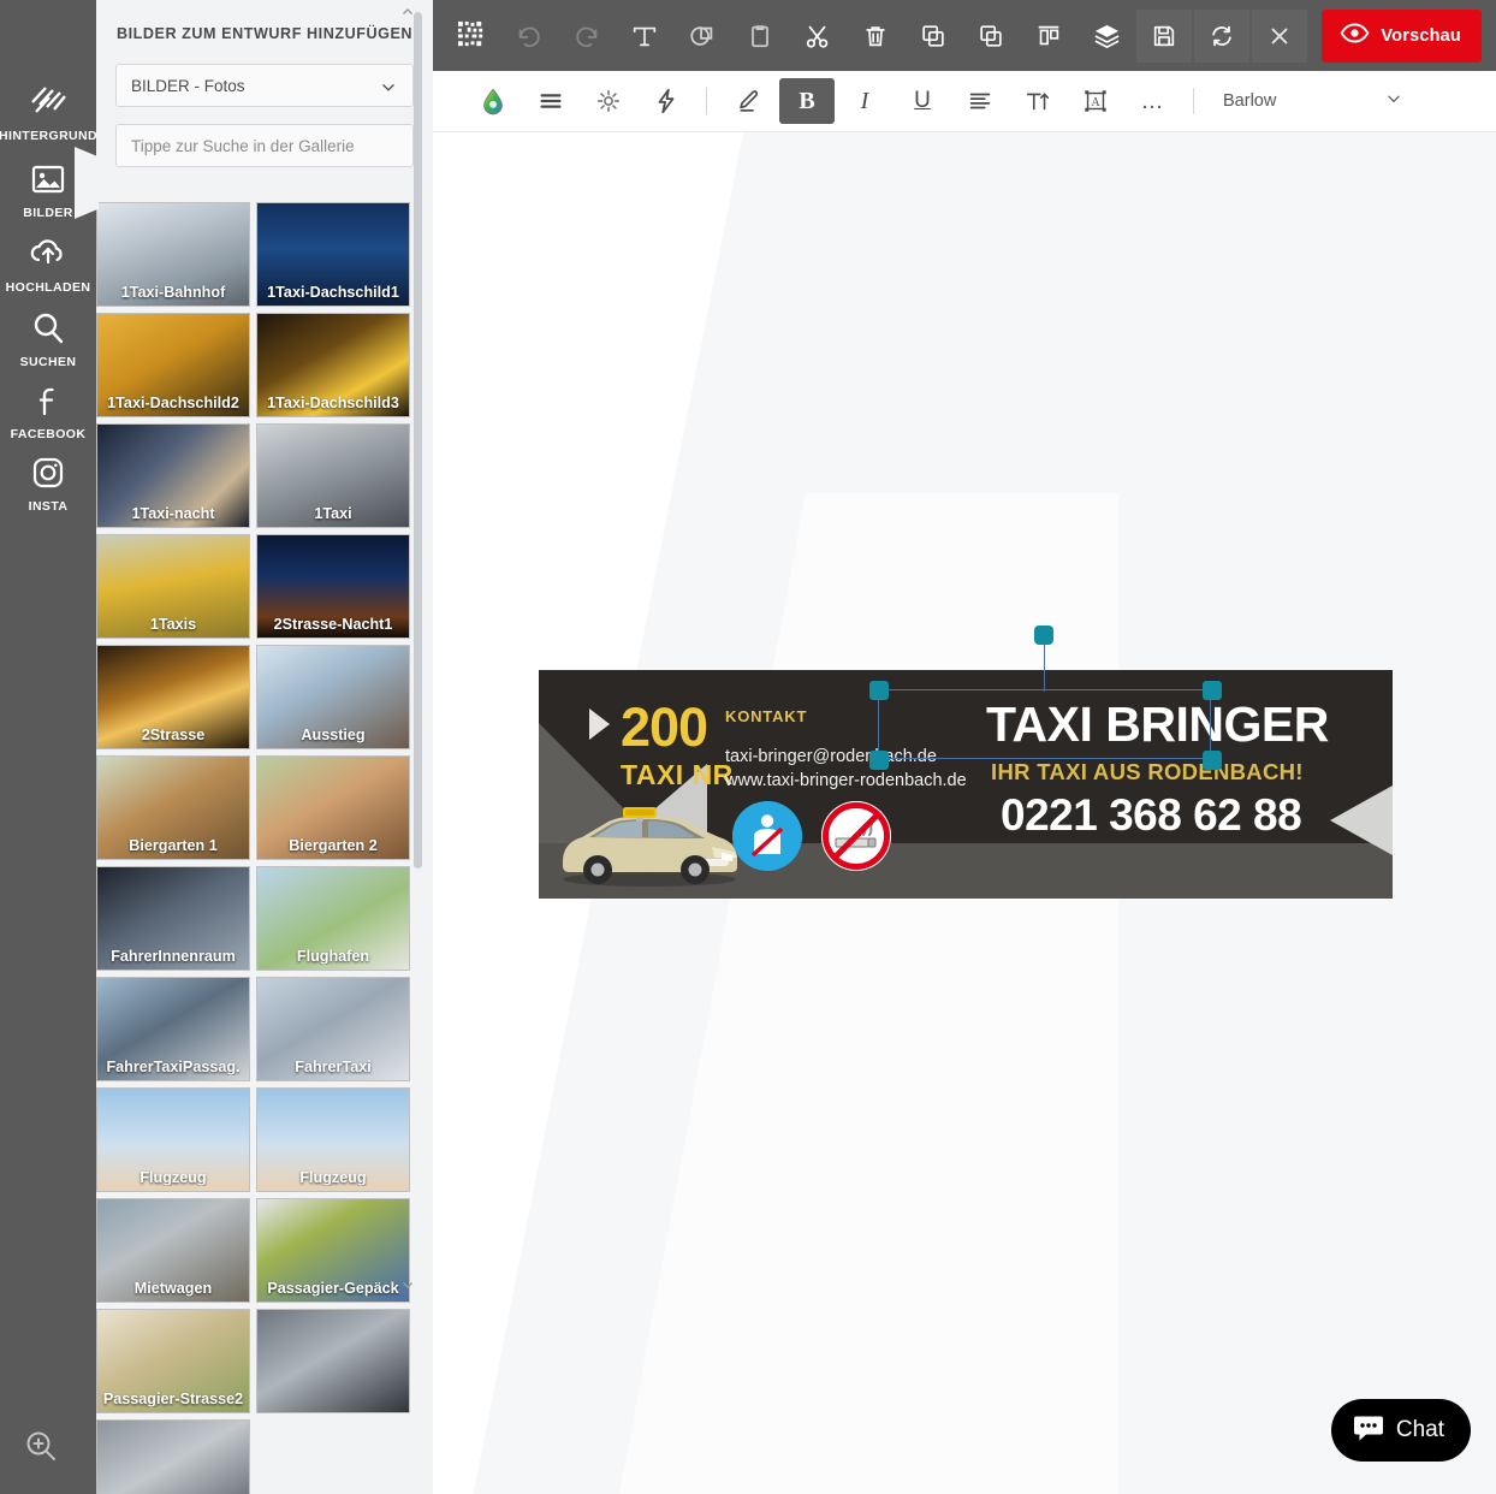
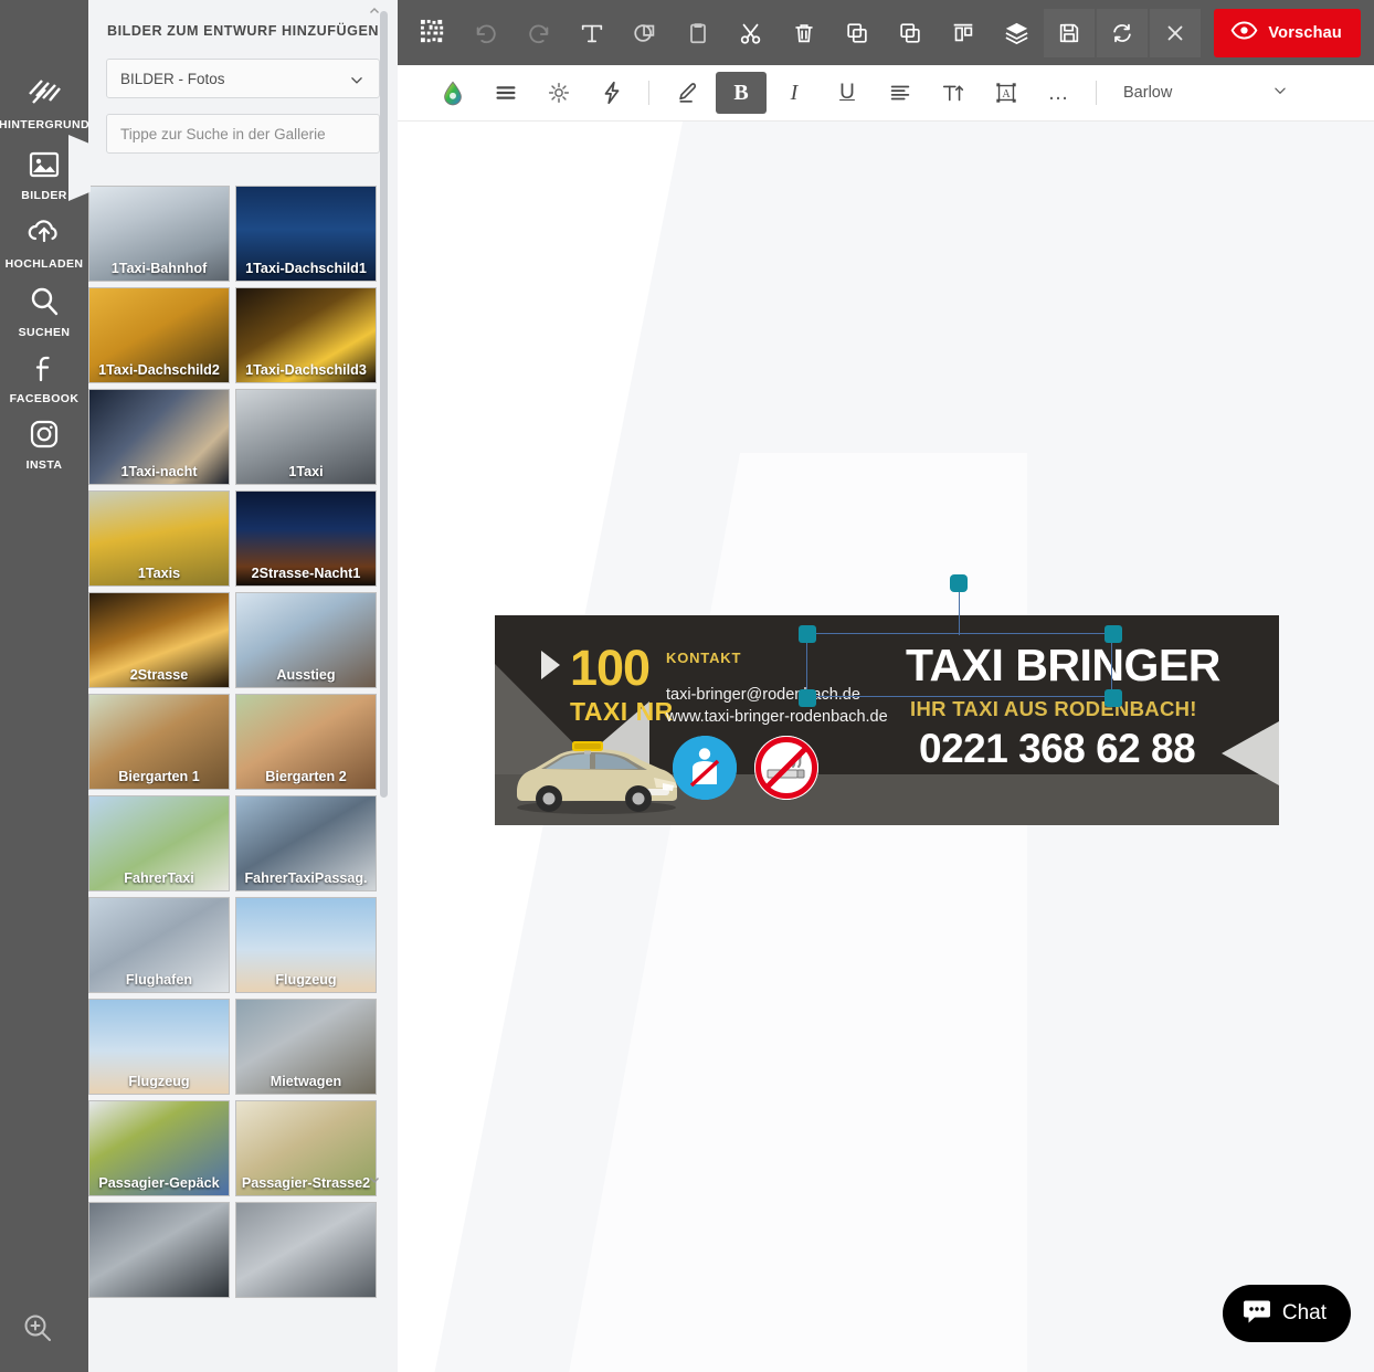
  HINTERGRUND
  BILDER
  HOCHLADEN
  SUCHEN
  FACEBOOK
  INSTA
  BILDER ZUM ENTWURF HINZUFÜGEN
  BILDER - Fotos
  Tippe zur Suche in der Gallerie
  1Taxi-Bahnhof
  1Taxi-Dachschild1
  1Taxi-Dachschild2
  1Taxi-Dachschild3
  1Taxi-nacht
  1Taxi
  1Taxis
  2Strasse-Nacht1
  2Strasse
  Ausstieg
  Biergarten 1
  Biergarten 2
- FahrerInnenraum
- Flughafen
+ FahrerTaxi
  FahrerTaxiPassag.
- FahrerTaxi
+ Flughafen
  Flugzeug
  Flugzeug
  Mietwagen
  Passagier-Gepäck
  Passagier-Strasse2
  Vorschau
  B
  I
  U
  A
  …
  Barlow
- 200
+ 100
  TAXI NR
  KONTAKT
  taxi-bringer@rodeach.de
  www.taxi-bringer-rodenbach.de
  TAXI BRINGER
  IHR TAXI AUS RODENBACH!
  0221 368 62 88
  Chat
